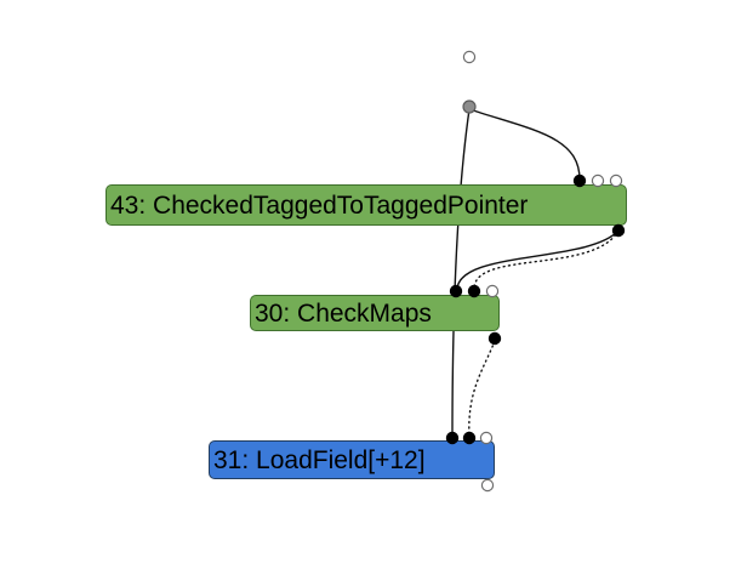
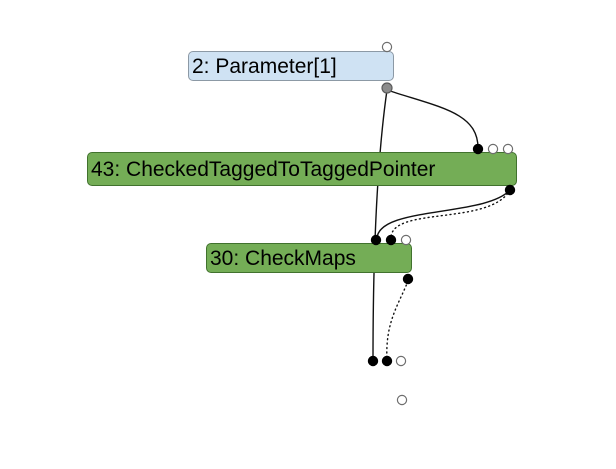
+ 2: Parameter[1]
  43: CheckedTaggedToTaggedPointer
  30: CheckMaps
- 31: LoadField[+12]
